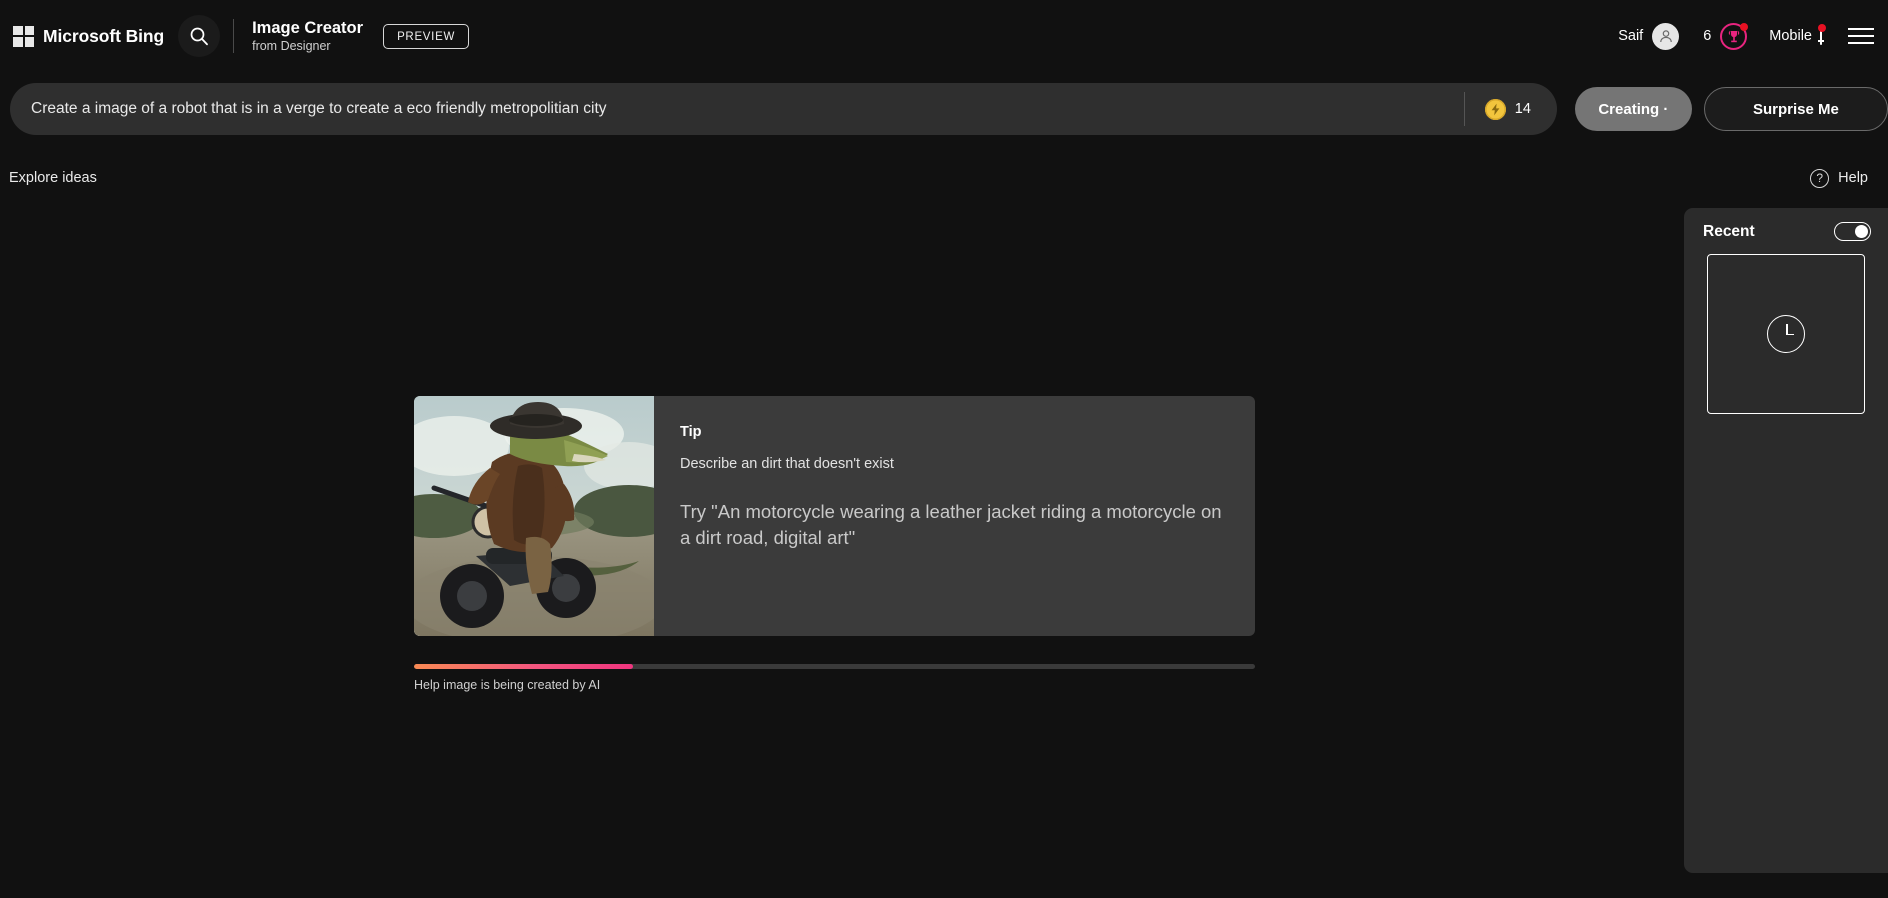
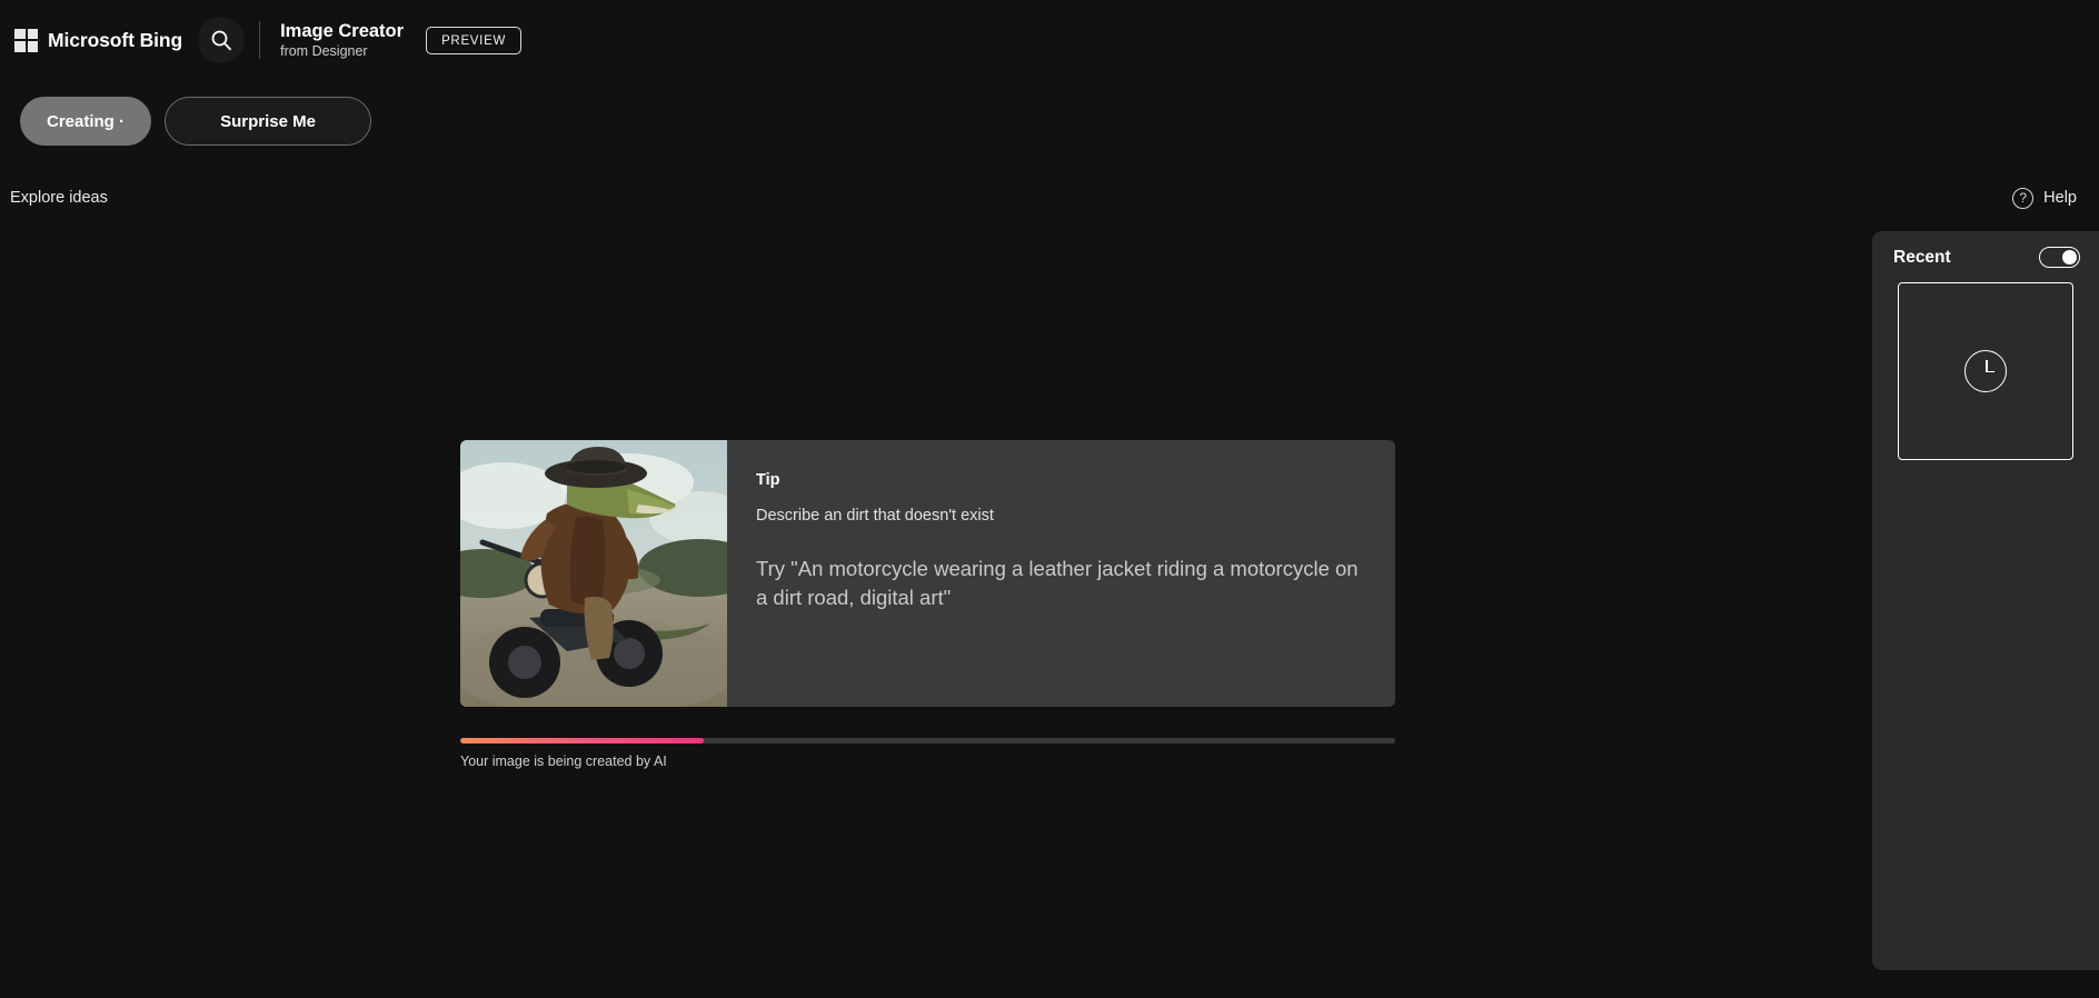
  Microsoft Bing
  Image Creator
  from Designer
  PREVIEW
- Saif
- 6
- Mobile
- Create a image of a robot that is in a verge to create a eco friendly metropolitian city
- 14
  Creating ·
  Surprise Me
  Explore ideas
  ?
  Help
  Tip
  Describe an dirt that doesn't exist
  Try "An motorcycle wearing a leather jacket riding a motorcycle on a dirt road, digital art"
- Help image is being created by AI
+ Your image is being created by AI
  Recent
